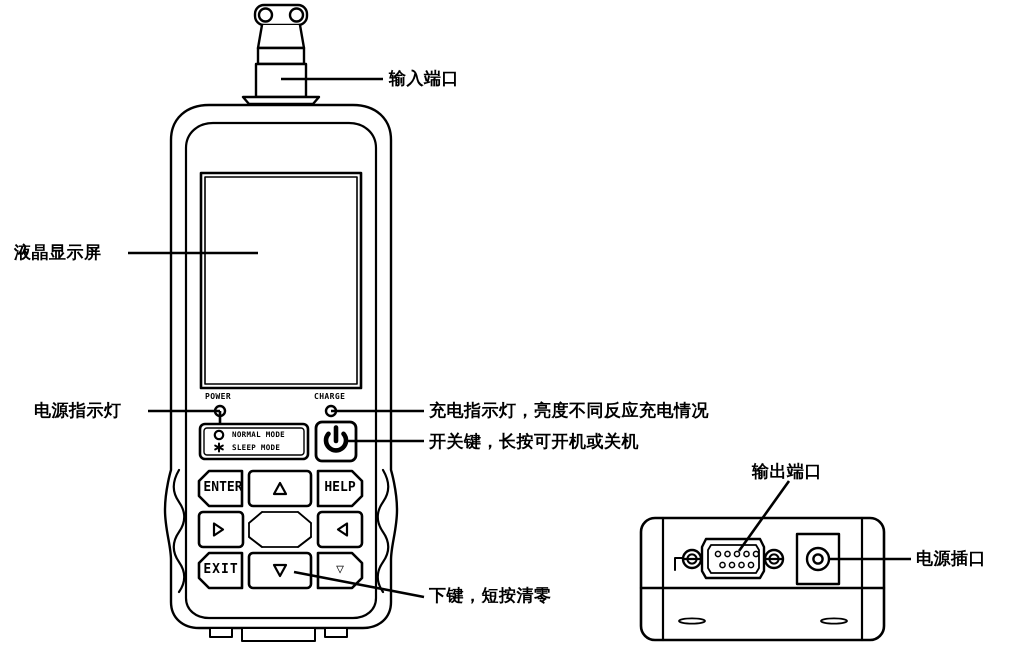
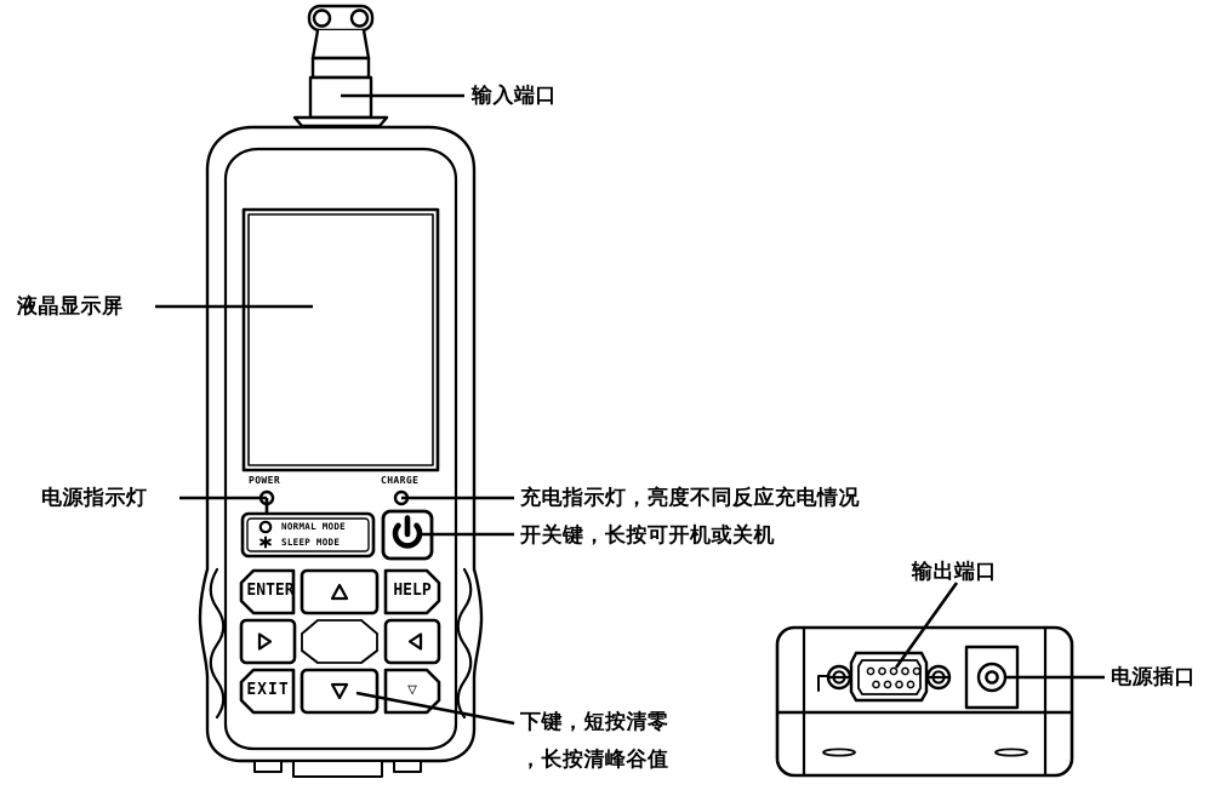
  输入端口
  液晶显示屏
  电源指示灯
  充电指示灯，亮度不同反应充电情况
  开关键，长按可开机或关机
  下键，短按清零
+ ，长按清峰谷值
  输出端口
  电源插口
  POWER
  CHARGE
  NORMAL MODE
  SLEEP MODE
  ENTER
  HELP
  EXIT
  ▽
